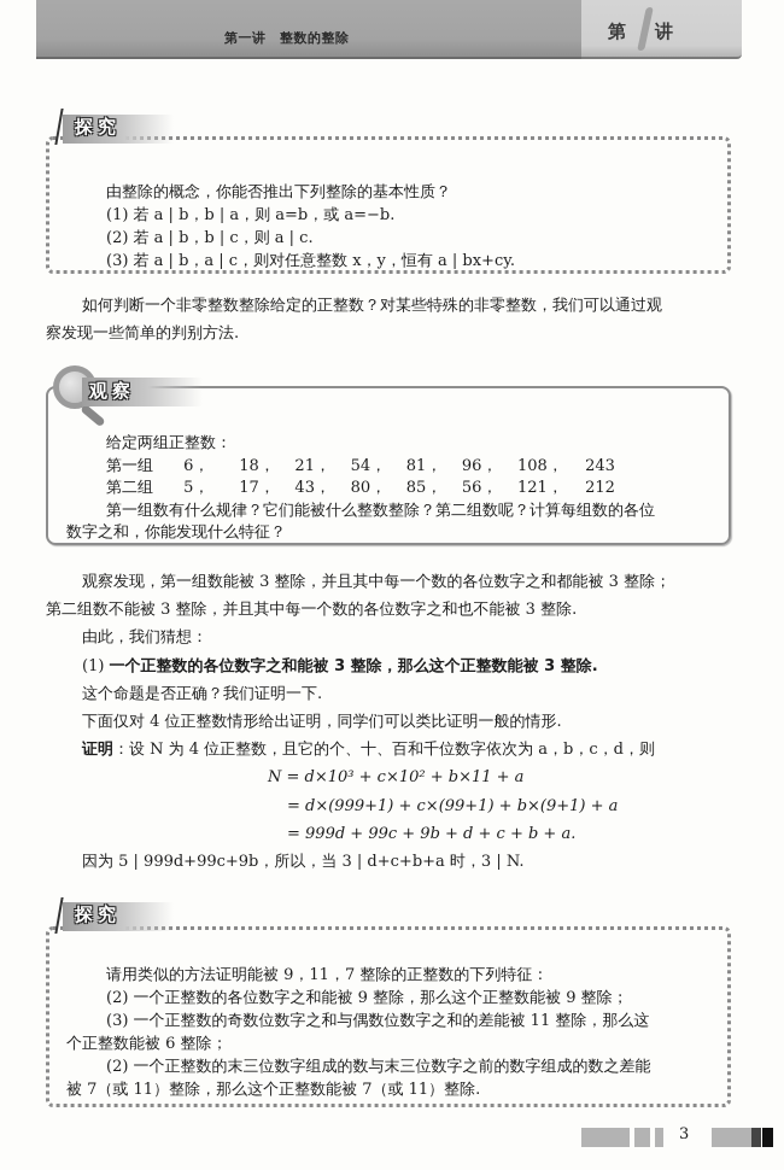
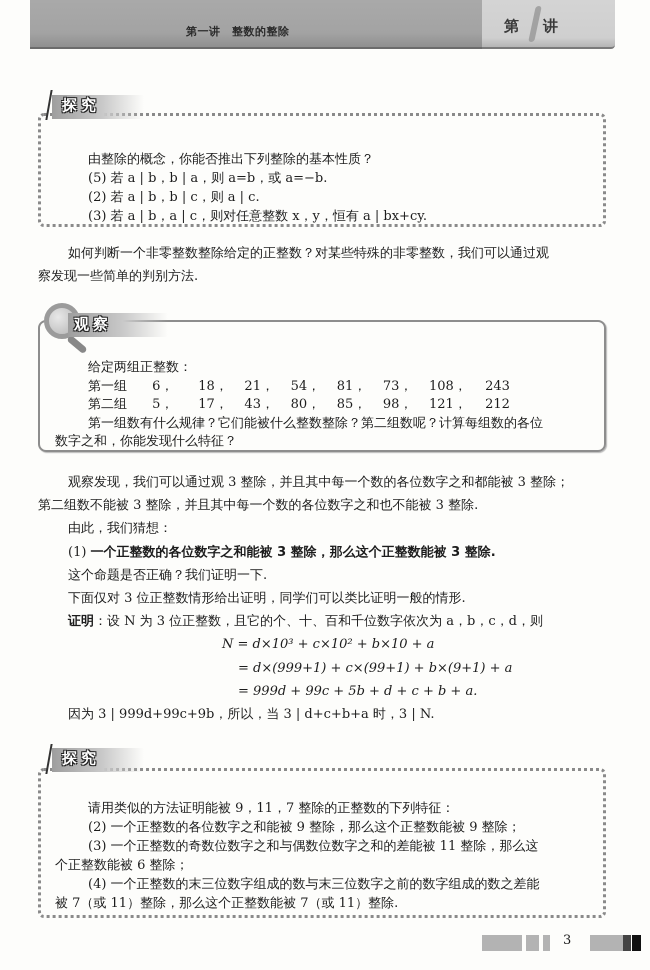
  第一讲 整数的整除
  第 讲
  探究
  由整除的概念，你能否推出下列整除的基本性质？
- (1) 若 a | b，b | a，则 a=b，或 a=−b.
+ (5) 若 a | b，b | a，则 a=b，或 a=−b.
  (2) 若 a | b，b | c，则 a | c.
  (3) 若 a | b，a | c，则对任意整数 x，y，恒有 a | bx+cy.
  如何判断一个非零整数整除给定的正整数？对某些特殊的非零整数，我们可以通过观
  察发现一些简单的判别方法.
  观察
  给定两组正整数：
- 第一组 6， 18， 21， 54， 81， 96， 108， 243
+ 第一组 6， 18， 21， 54， 81， 73， 108， 243
- 第二组 5， 17， 43， 80， 85， 56， 121， 212
+ 第二组 5， 17， 43， 80， 85， 98， 121， 212
  第一组数有什么规律？它们能被什么整数整除？第二组数呢？计算每组数的各位
  数字之和，你能发现什么特征？
- 观察发现，第一组数能被 3 整除，并且其中每一个数的各位数字之和都能被 3 整除；
+ 观察发现，我们可以通过观 3 整除，并且其中每一个数的各位数字之和都能被 3 整除；
  第二组数不能被 3 整除，并且其中每一个数的各位数字之和也不能被 3 整除.
  由此，我们猜想：
  (1) 一个正整数的各位数字之和能被 3 整除，那么这个正整数能被 3 整除.
  这个命题是否正确？我们证明一下.
- 下面仅对 4 位正整数情形给出证明，同学们可以类比证明一般的情形.
+ 下面仅对 3 位正整数情形给出证明，同学们可以类比证明一般的情形.
- 证明：设 N 为 4 位正整数，且它的个、十、百和千位数字依次为 a，b，c，d，则
+ 证明：设 N 为 3 位正整数，且它的个、十、百和千位数字依次为 a，b，c，d，则
- N = d×10³ + c×10² + b×11 + a
+ N = d×10³ + c×10² + b×10 + a
  = d×(999+1) + c×(99+1) + b×(9+1) + a
- = 999d + 99c + 9b + d + c + b + a.
+ = 999d + 99c + 5b + d + c + b + a.
- 因为 5 | 999d+99c+9b，所以，当 3 | d+c+b+a 时，3 | N.
+ 因为 3 | 999d+99c+9b，所以，当 3 | d+c+b+a 时，3 | N.
  探究
  请用类似的方法证明能被 9，11，7 整除的正整数的下列特征：
  (2) 一个正整数的各位数字之和能被 9 整除，那么这个正整数能被 9 整除；
  (3) 一个正整数的奇数位数字之和与偶数位数字之和的差能被 11 整除，那么这
  个正整数能被 6 整除；
- (2) 一个正整数的末三位数字组成的数与末三位数字之前的数字组成的数之差能
+ (4) 一个正整数的末三位数字组成的数与末三位数字之前的数字组成的数之差能
  被 7（或 11）整除，那么这个正整数能被 7（或 11）整除.
  3
